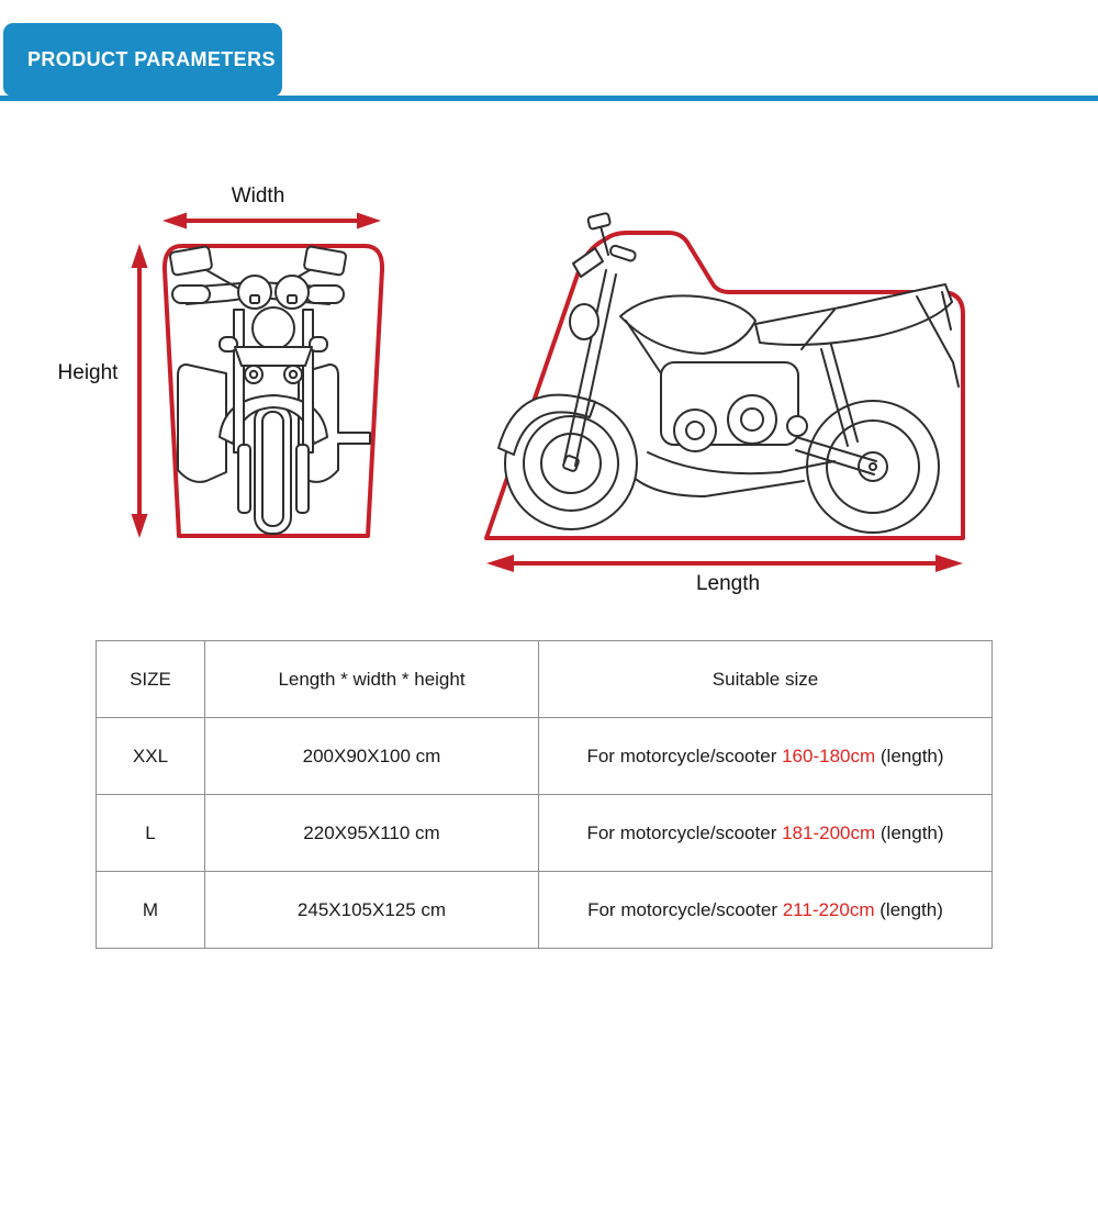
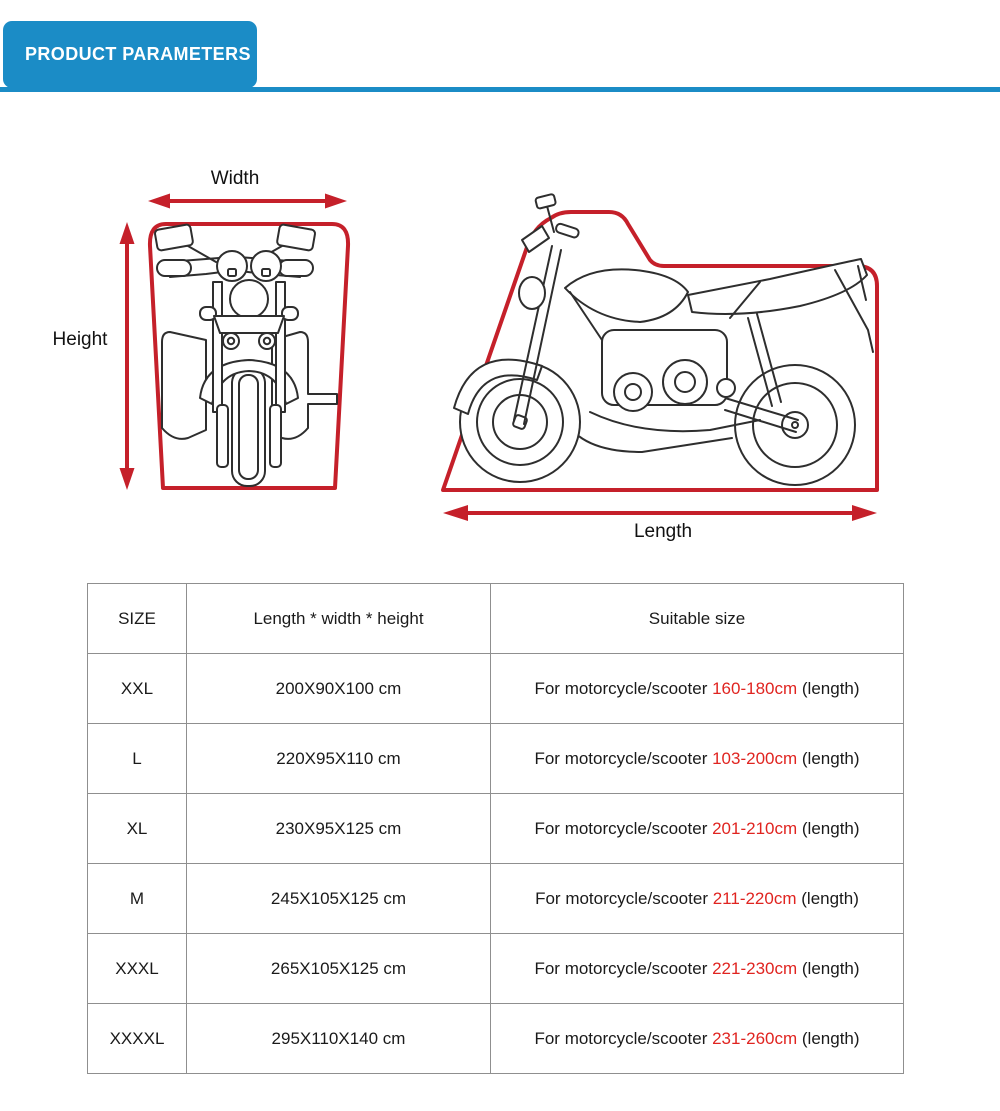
  PRODUCT PARAMETERS
  Width
  Height
  Length
  SIZE	Length * width * height	Suitable size
  XXL	200X90X100 cm	For motorcycle/scooter 160-180cm (length)
- L	220X95X110 cm	For motorcycle/scooter 181-200cm (length)
+ L	220X95X110 cm	For motorcycle/scooter 103-200cm (length)
+ XL	230X95X125 cm	For motorcycle/scooter 201-210cm (length)
  M	245X105X125 cm	For motorcycle/scooter 211-220cm (length)
+ XXXL	265X105X125 cm	For motorcycle/scooter 221-230cm (length)
+ XXXXL	295X110X140 cm	For motorcycle/scooter 231-260cm (length)
